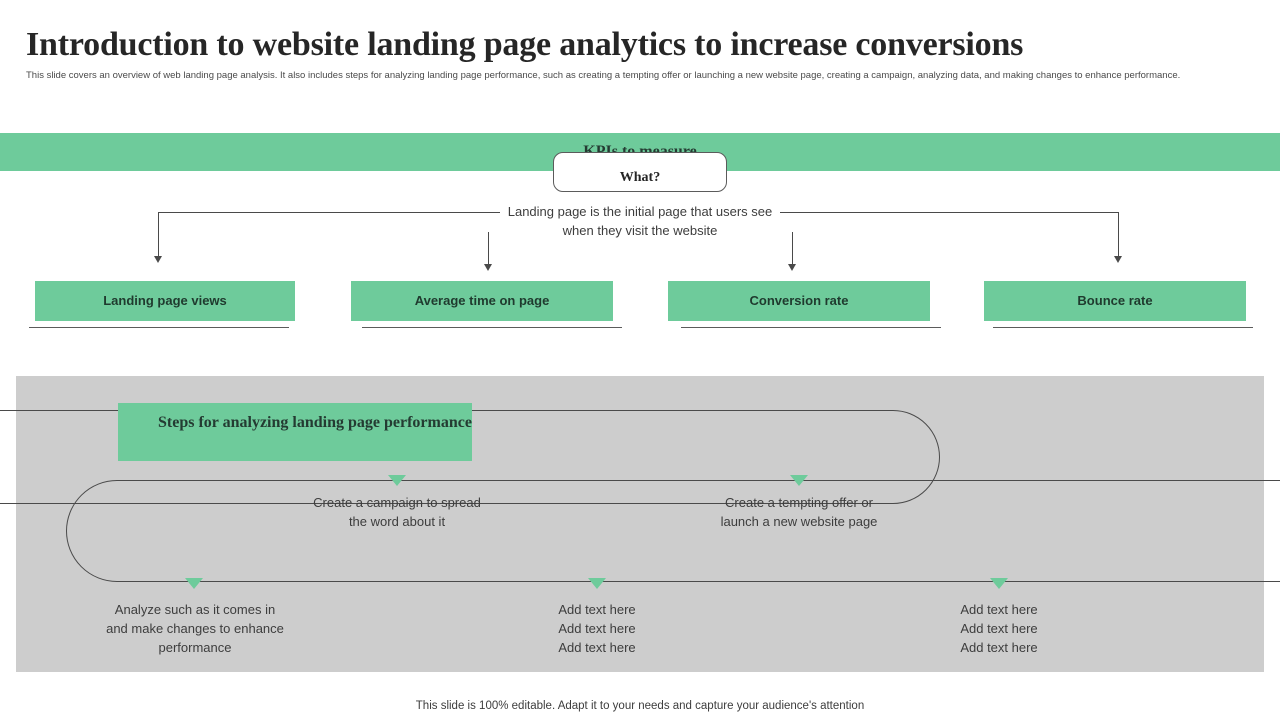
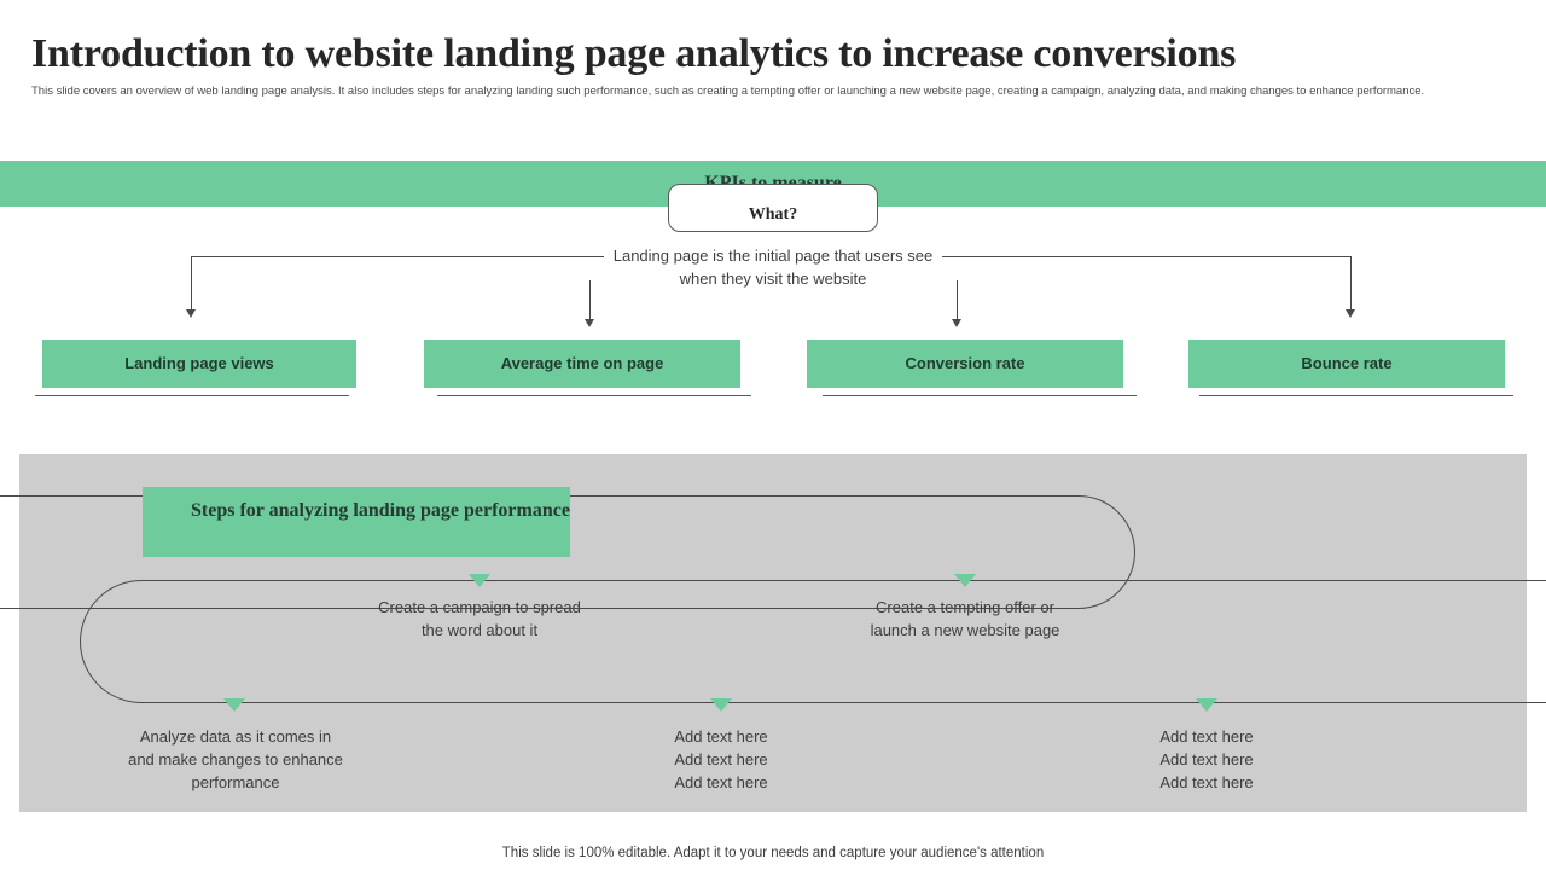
  Introduction to website landing page analytics to increase conversions
- This slide covers an overview of web landing page analysis. It also includes steps for analyzing landing page performance, such as creating a tempting offer or launching a new website page, creating a campaign, analyzing data, and making changes to enhance performance.
+ This slide covers an overview of web landing page analysis. It also includes steps for analyzing landing such performance, such as creating a tempting offer or launching a new website page, creating a campaign, analyzing data, and making changes to enhance performance.
  What?
  Landing page is the initial page that users see when they visit the website
  Landing page views
  Average time on page
  Conversion rate
  Bounce rate
  Steps for analyzing landing page performance
  Create a campaign to spread the word about it
  Create a tempting offer or launch a new website page
- Analyze such as it comes in and make changes to enhance performance
+ Analyze data as it comes in and make changes to enhance performance
  Add text here
  Add text here
  Add text here
  Add text here
  Add text here
  Add text here
  This slide is 100% editable. Adapt it to your needs and capture your audience's attention
